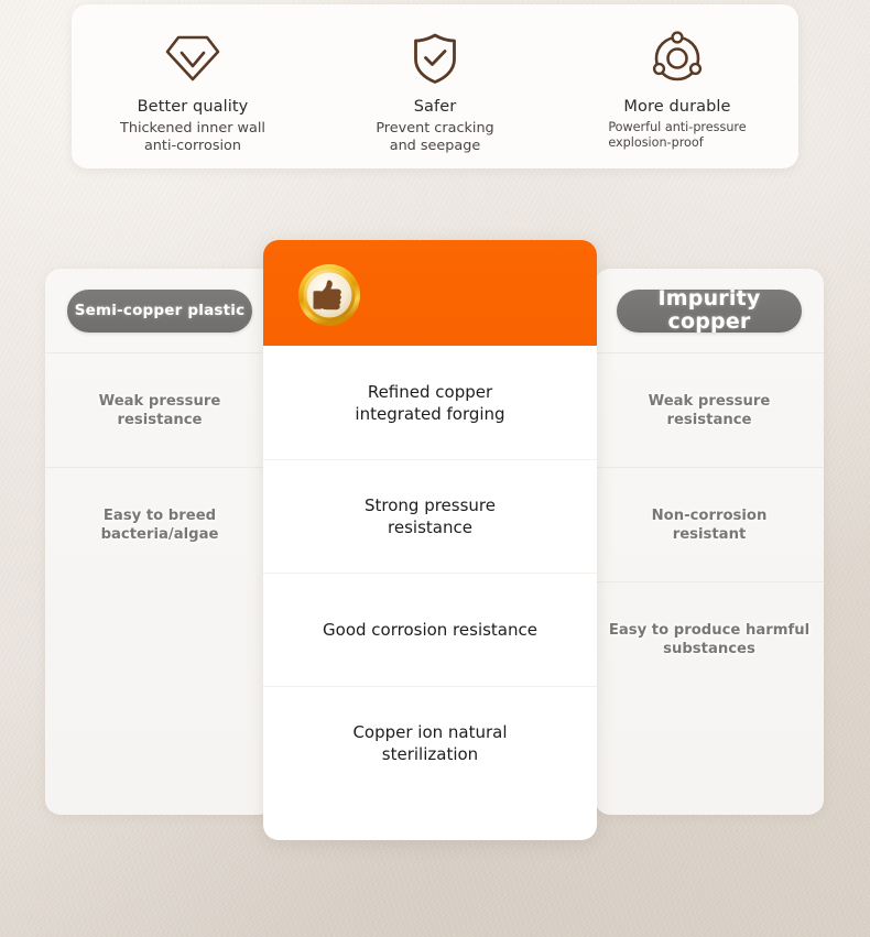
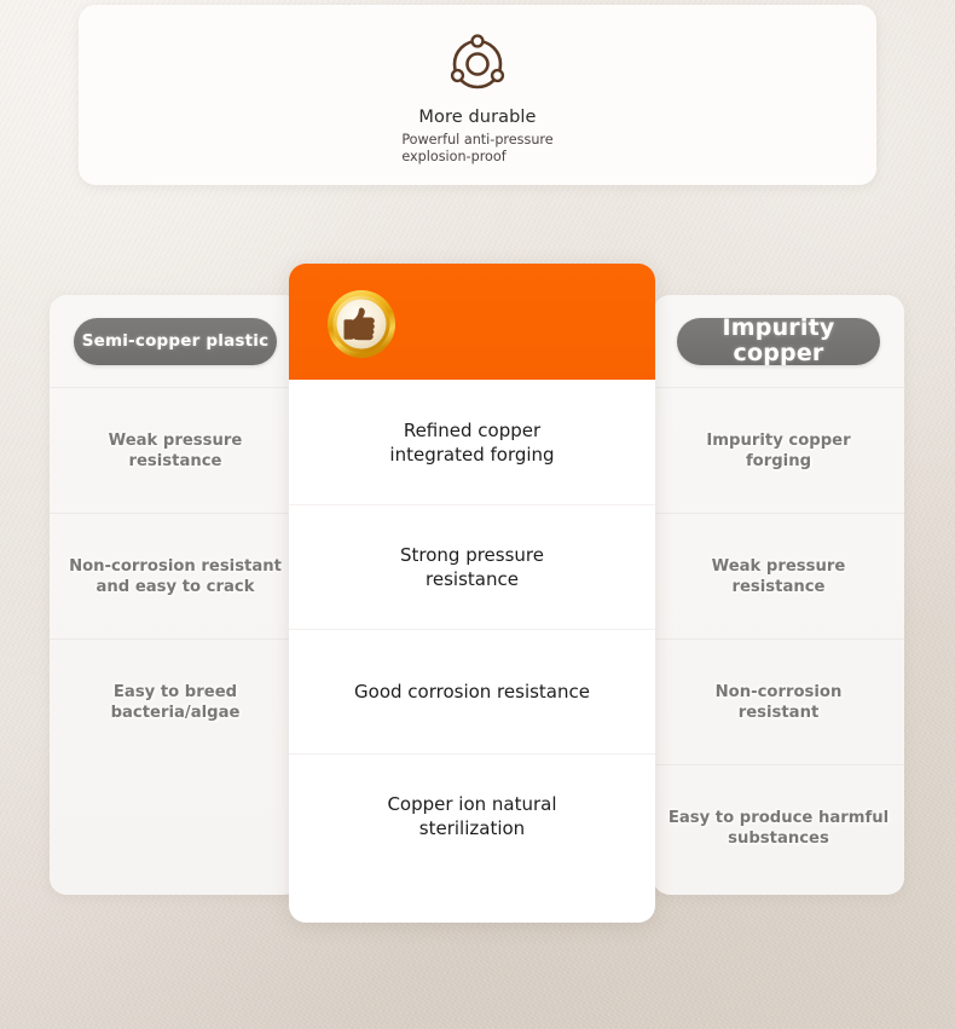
- Better quality
- Thickened inner wall
- anti-corrosion
- Safer
- Prevent cracking
- and seepage
  More durable
  Powerful anti-pressure
  explosion-proof
  Semi-copper plastic
  Weak pressure
  resistance
+ Non-corrosion resistant
+ and easy to crack
  Easy to breed
  bacteria/algae
  Impurity
  copper
+ Impurity copper
+ forging
  Weak pressure
  resistance
  Non-corrosion
  resistant
  Easy to produce harmful
  substances
  Refined copper
  integrated forging
  Strong pressure
  resistance
  Good corrosion resistance
  Copper ion natural
  sterilization
